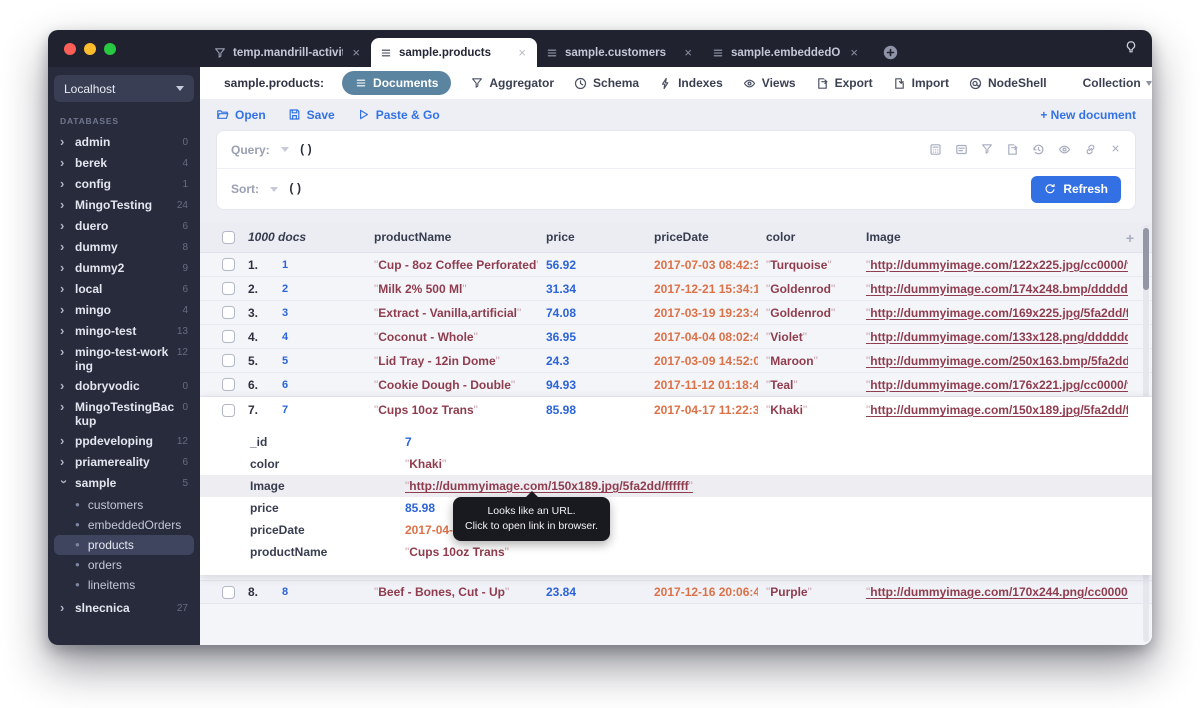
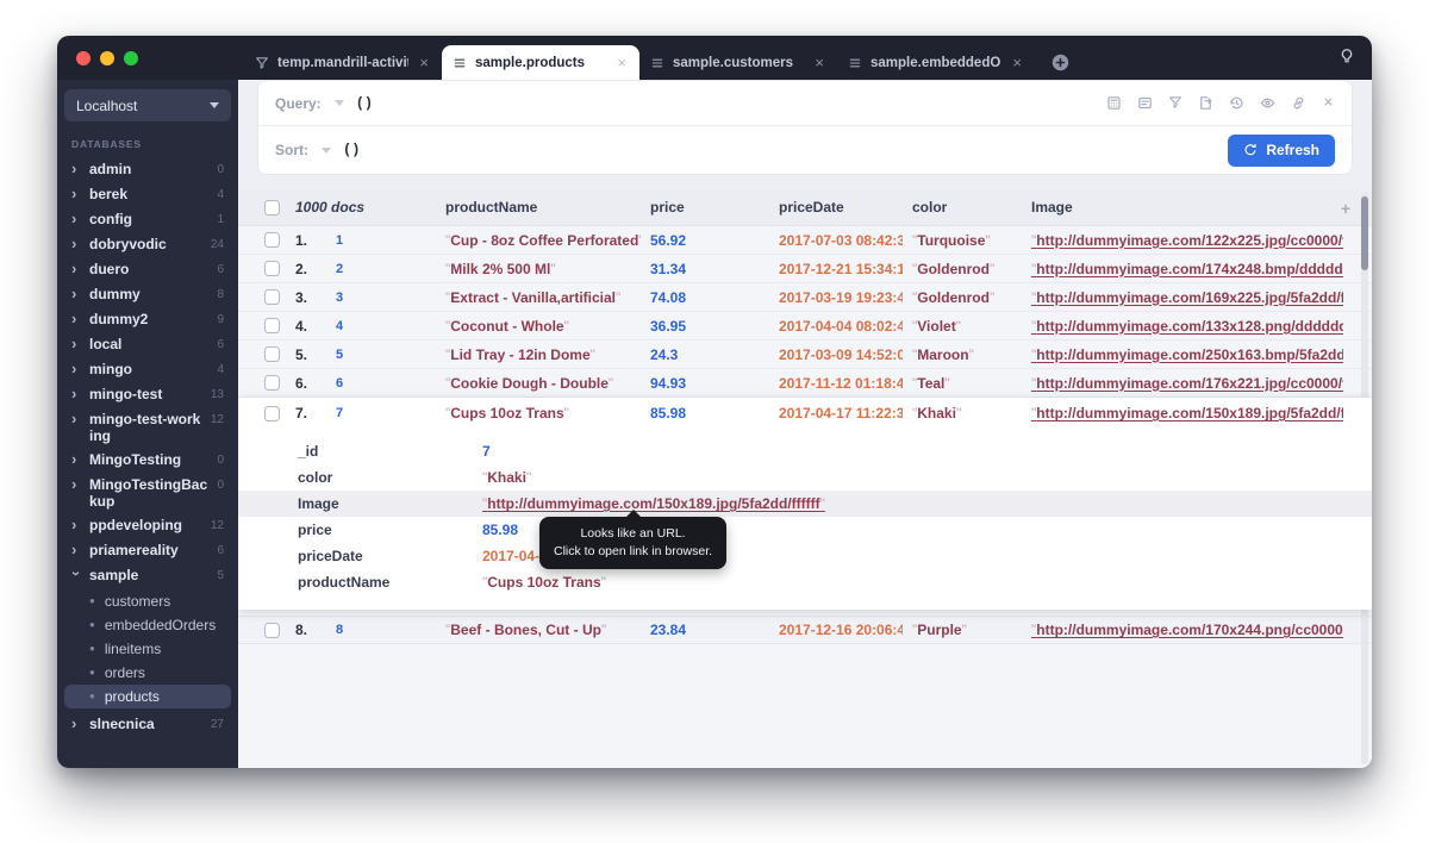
  temp.mandrill-activi
  ×
  sample.products
  ×
  sample.customers
  ×
  sample.embeddedO
  ×
  Localhost
  DATABASES
  ›
  admin
  0
  ›
  berek
  4
  ›
  config
  1
  ›
- MingoTesting
+ dobryvodic
  24
  ›
  duero
  6
  ›
  dummy
  8
  ›
  dummy2
  9
  ›
  local
  6
  ›
  mingo
  4
  ›
  mingo-test
  13
  ›
  mingo-test-working
  12
  ›
- dobryvodic
+ MingoTesting
  0
  ›
  MingoTestingBackup
  0
  ›
  ppdeveloping
  12
  ›
  priamereality
  6
  sample
  5
  ●
  customers
  ●
  embeddedOrders
  ●
- products
+ lineitems
  ●
  orders
  ●
- lineitems
+ products
  ›
  slnecnica
  27
- sample.products:
- Documents
- Aggregator
- Schema
- Indexes
- Views
- Export
- Import
- NodeShell
- Collection
- Open
- Save
- Paste & Go
- + New document
  Query:
  ()
  Sort:
  ()
  Refresh
  1000 docs
  productName
  price
  priceDate
  color
  Image
  +
  1.
  1
  Cup - 8oz Coffee Perforated
  56.92
  2017-07-03 08:42:3
  Turquoise
  http://dummyimage.com/122x225.jpg/cc0000/
  2.
  2
  Milk 2% 500 Ml
  31.34
  2017-12-21 15:34:1
  Goldenrod
  http://dummyimage.com/174x248.bmp/ddddd
  3.
  3
  Extract - Vanilla,artificial
  74.08
  2017-03-19 19:23:4
  Goldenrod
  http://dummyimage.com/169x225.jpg/5fa2dd/f
  4.
  4
  Coconut - Whole
  36.95
  2017-04-04 08:02:4
  Violet
  http://dummyimage.com/133x128.png/dddddd
  5.
  5
  Lid Tray - 12in Dome
  24.3
  2017-03-09 14:52:0
  Maroon
  http://dummyimage.com/250x163.bmp/5fa2dd
  6.
  6
  Cookie Dough - Double
  94.93
  2017-11-12 01:18:4
  Teal
  http://dummyimage.com/176x221.jpg/cc0000/
  7.
  7
  Cups 10oz Trans
  85.98
  2017-04-17 11:22:3
  Khaki
  http://dummyimage.com/150x189.jpg/5fa2dd/f
  _id
  7
  color
  Khaki
  Image
  http://dummyimage.com/150x189.jpg/5fa2dd/ffffff
  price
  85.98
  priceDate
  productName
  Cups 10oz Trans
  Looks like an URL.
  Click to open link in browser.
  8.
  8
  Beef - Bones, Cut - Up
  23.84
  2017-12-16 20:06:4
  Purple
  http://dummyimage.com/170x244.png/cc0000
